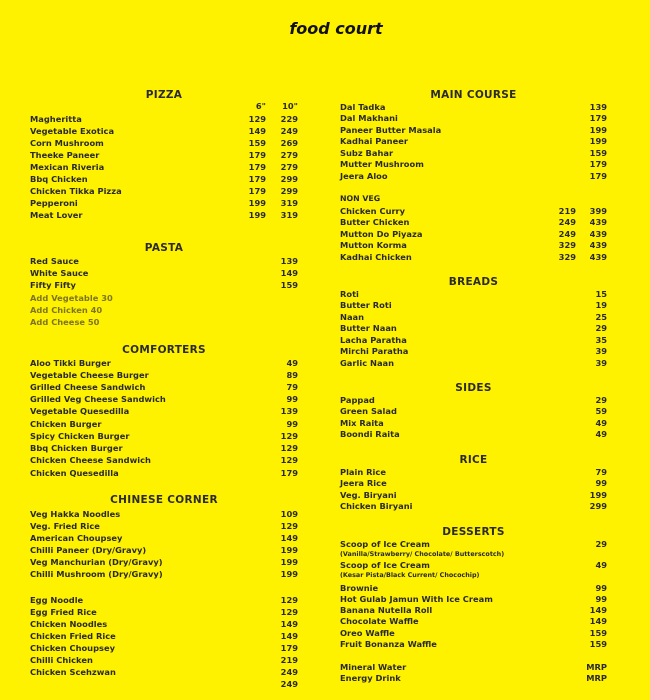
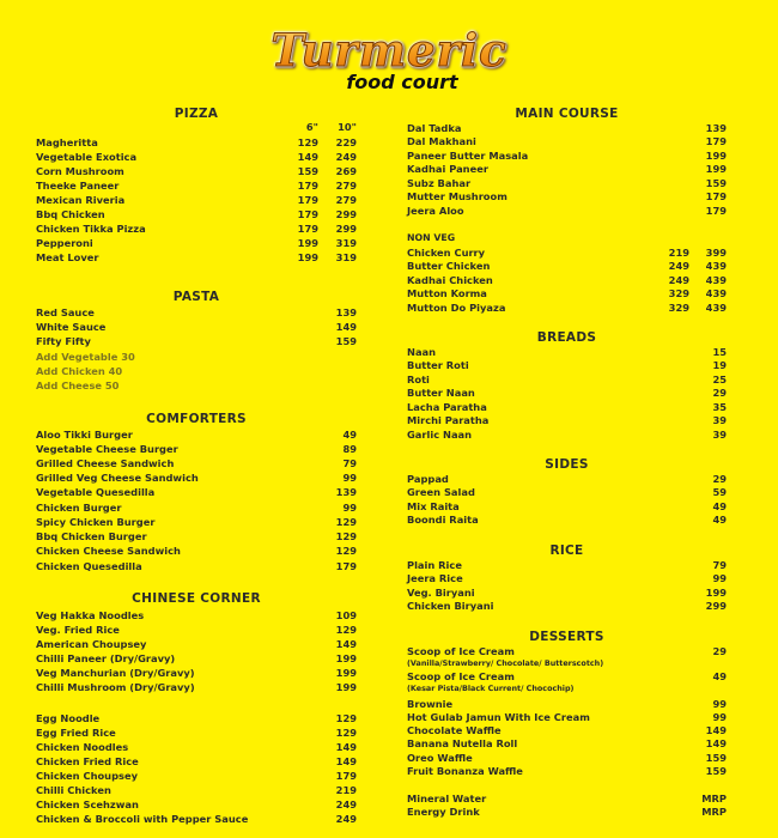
+ Turmeric
  food court
  PIZZA
  6"
  10"
  Magheritta
  129
  229
  Vegetable Exotica
  149
  249
  Corn Mushroom
  159
  269
  Theeke Paneer
  179
  279
  Mexican Riveria
  179
  279
  Bbq Chicken
  179
  299
  Chicken Tikka Pizza
  179
  299
  Pepperoni
  199
  319
  Meat Lover
  199
  319
  PASTA
  Red Sauce
  139
  White Sauce
  149
  Fifty Fifty
  159
  Add Vegetable 30
  Add Chicken 40
  Add Cheese 50
  COMFORTERS
  Aloo Tikki Burger
  49
  Vegetable Cheese Burger
  89
  Grilled Cheese Sandwich
  79
  Grilled Veg Cheese Sandwich
  99
  Vegetable Quesedilla
  139
  Chicken Burger
  99
  Spicy Chicken Burger
  129
  Bbq Chicken Burger
  129
  Chicken Cheese Sandwich
  129
  Chicken Quesedilla
  179
  CHINESE CORNER
  Veg Hakka Noodles
  109
  Veg. Fried Rice
  129
  American Choupsey
  149
  Chilli Paneer (Dry/Gravy)
  199
  Veg Manchurian (Dry/Gravy)
  199
  Chilli Mushroom (Dry/Gravy)
  199
  Egg Noodle
  129
  Egg Fried Rice
  129
  Chicken Noodles
  149
  Chicken Fried Rice
  149
  Chicken Choupsey
  179
  Chilli Chicken
  219
  Chicken Scehzwan
  249
+ Chicken & Broccoli with Pepper Sauce
  249
  MAIN COURSE
  Dal Tadka
  139
  Dal Makhani
  179
  Paneer Butter Masala
  199
  Kadhai Paneer
  199
  Subz Bahar
  159
  Mutter Mushroom
  179
  Jeera Aloo
  179
  NON VEG
  Chicken Curry
  219
  399
  Butter Chicken
  249
  439
- Mutton Do Piyaza
+ Kadhai Chicken
  249
  439
  Mutton Korma
  329
  439
- Kadhai Chicken
+ Mutton Do Piyaza
  329
  439
  BREADS
- Roti
+ Naan
  15
  Butter Roti
  19
- Naan
+ Roti
  25
  Butter Naan
  29
  Lacha Paratha
  35
  Mirchi Paratha
  39
  Garlic Naan
  39
  SIDES
  Pappad
  29
  Green Salad
  59
  Mix Raita
  49
  Boondi Raita
  49
  RICE
  Plain Rice
  79
  Jeera Rice
  99
  Veg. Biryani
  199
  Chicken Biryani
  299
  DESSERTS
  Scoop of Ice Cream
  29
  (Vanilla/Strawberry/ Chocolate/ Butterscotch)
  Scoop of Ice Cream
  49
  (Kesar Pista/Black Current/ Chocochip)
  Brownie
  99
  Hot Gulab Jamun With Ice Cream
  99
- Banana Nutella Roll
+ Chocolate Waffle
  149
- Chocolate Waffle
+ Banana Nutella Roll
  149
  Oreo Waffle
  159
  Fruit Bonanza Waffle
  159
  Mineral Water
  MRP
  Energy Drink
  MRP
